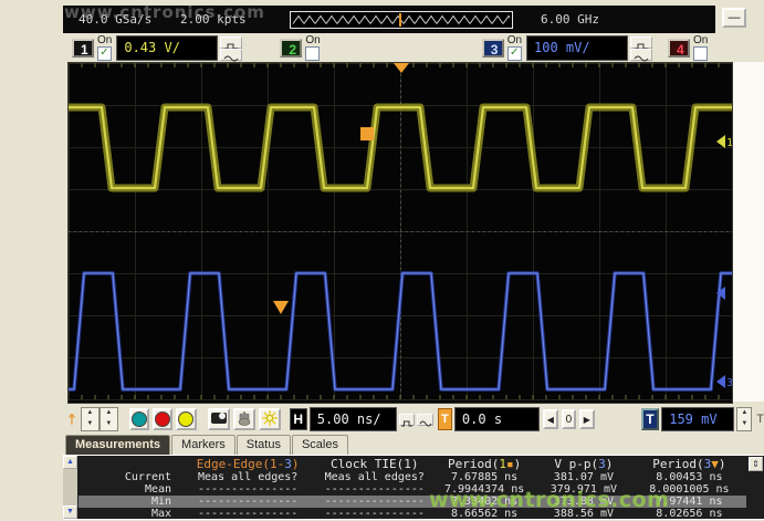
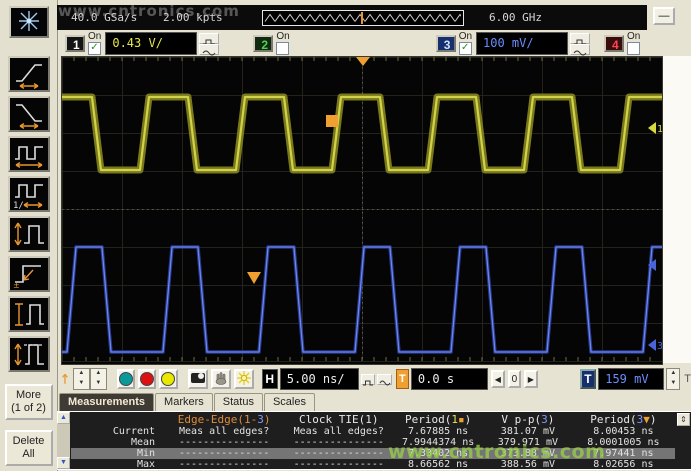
  www.cntronics.com
  www.cntronics.com
+ 1/
+ ±
+ More
+ (1 of 2)
+ Delete
+ All
  40.0 GSa/s
  2.00 kpts
  6.00 GHz
  —
  1
  On
  ✓
  0.43 V/
  2
  On
  3
  On
  ✓
  100 mV/
  4
  On
  1
  3
  H
  5.00 ns/
  T
  0.0 s
  ◀
  0
  ▶
  T
  159 mV
  T
  Measurements
  Markers
  Status
  Scales
  Edge-Edge(1-3)
  Clock TIE(1)
  Period(1▪)
  V p-p(3)
  Period(3▼)
  Current
  Meas all edges?
  Meas all edges?
  7.67885 ns
  381.07 mV
  8.00453 ns
  Mean
  ---------------
  ---------------
  7.9944374 ns
  379.971 mV
  8.0001005 ns
  Min
  ---------------
  ---------------
  7.33402 ns
  373.88 mV
  7.97441 ns
  Max
  ---------------
  ---------------
  8.66562 ns
  388.56 mV
  8.02656 ns
  ⇕
